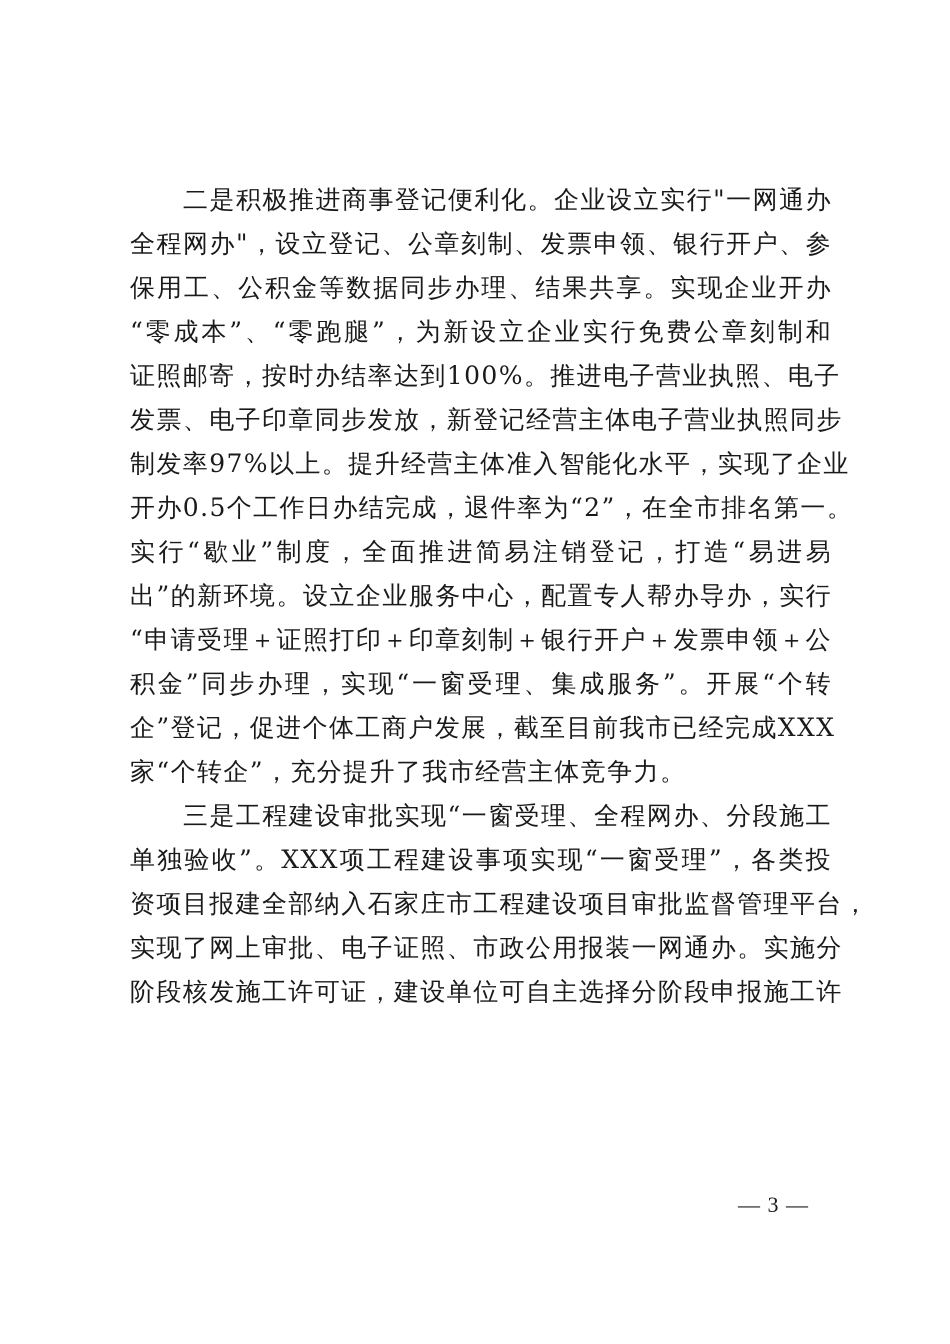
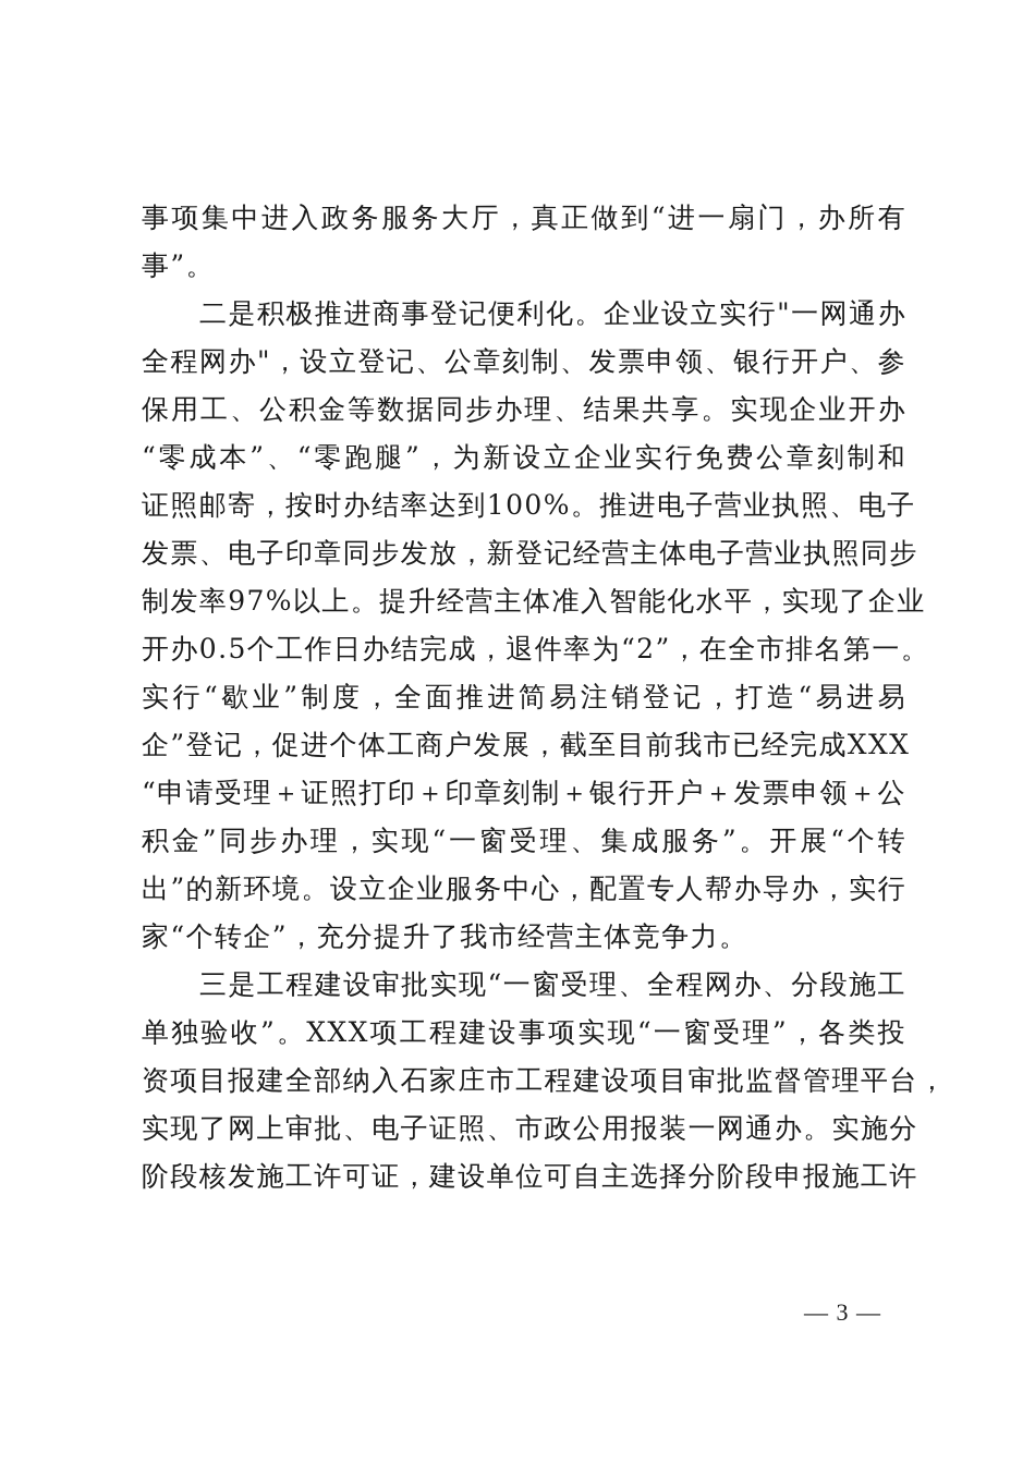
+ 事项集中进入政务服务大厅，真正做到“进一扇门，办所有
+ 事”。
  二是积极推进商事登记便利化。企业设立实行"一网通办
  全程网办"，设立登记、公章刻制、发票申领、银行开户、参
  保用工、公积金等数据同步办理、结果共享。实现企业开办
  “零成本”、“零跑腿”，为新设立企业实行免费公章刻制和
  证照邮寄，按时办结率达到100%。推进电子营业执照、电子
  发票、电子印章同步发放，新登记经营主体电子营业执照同步
  制发率97%以上。提升经营主体准入智能化水平，实现了企业
  开办0.5个工作日办结完成，退件率为“2”，在全市排名第一。
  实行“歇业”制度，全面推进简易注销登记，打造“易进易
- 出”的新环境。设立企业服务中心，配置专人帮办导办，实行
+ 企”登记，促进个体工商户发展，截至目前我市已经完成XXX
  “申请受理＋证照打印＋印章刻制＋银行开户＋发票申领＋公
  积金”同步办理，实现“一窗受理、集成服务”。开展“个转
- 企”登记，促进个体工商户发展，截至目前我市已经完成XXX
+ 出”的新环境。设立企业服务中心，配置专人帮办导办，实行
  家“个转企”，充分提升了我市经营主体竞争力。
  三是工程建设审批实现“一窗受理、全程网办、分段施工
  单独验收”。XXX项工程建设事项实现“一窗受理”，各类投
  资项目报建全部纳入石家庄市工程建设项目审批监督管理平台，
  实现了网上审批、电子证照、市政公用报装一网通办。实施分
  阶段核发施工许可证，建设单位可自主选择分阶段申报施工许
  — 3 —
